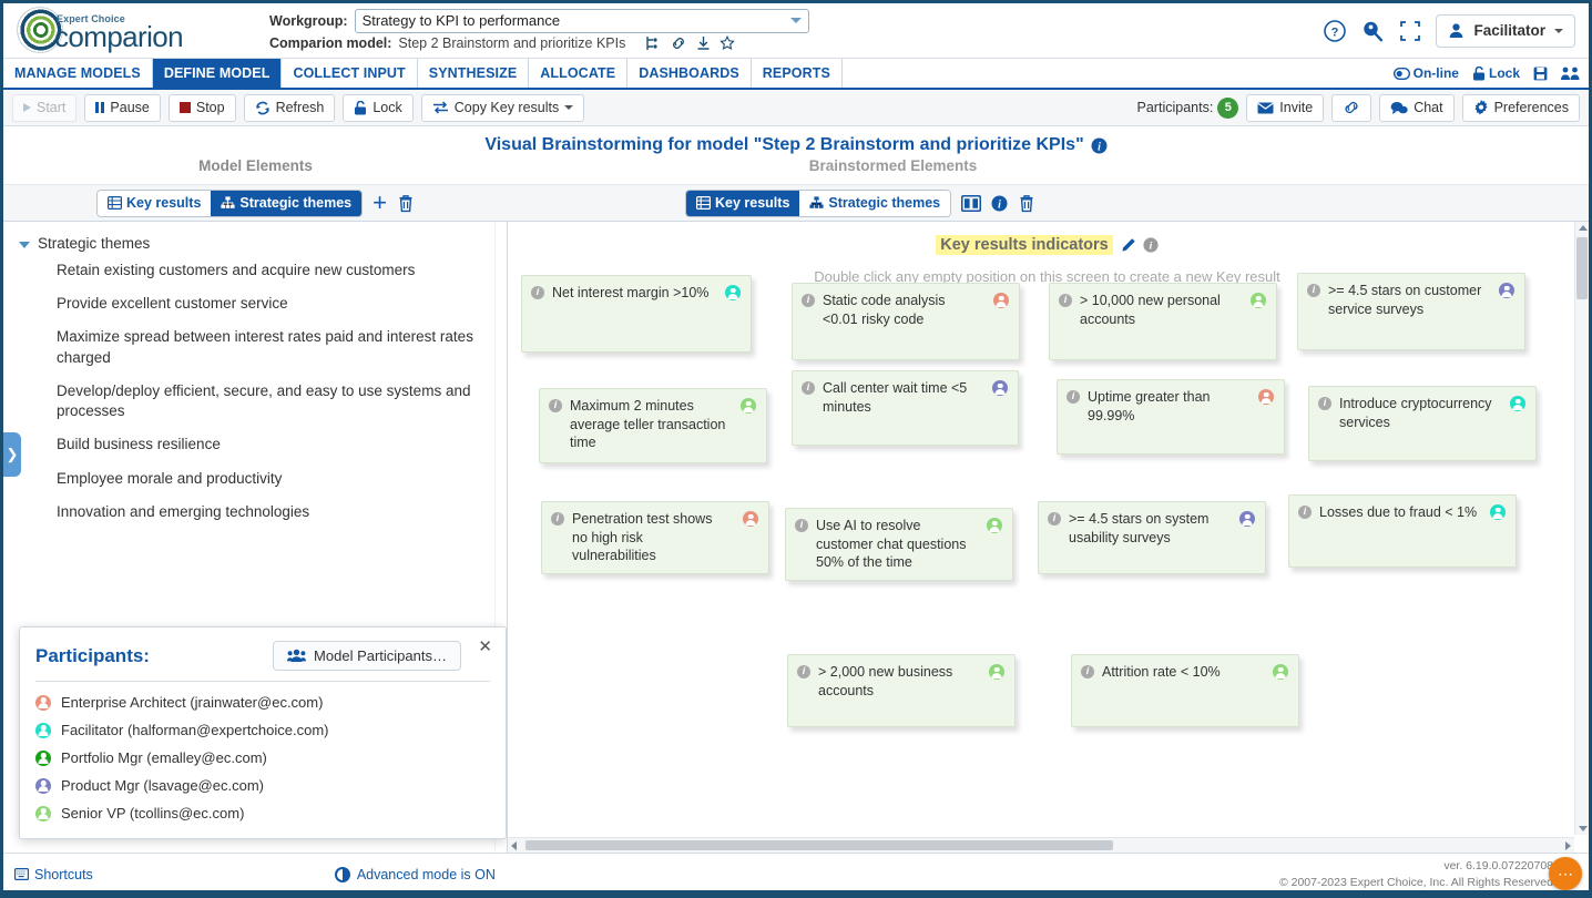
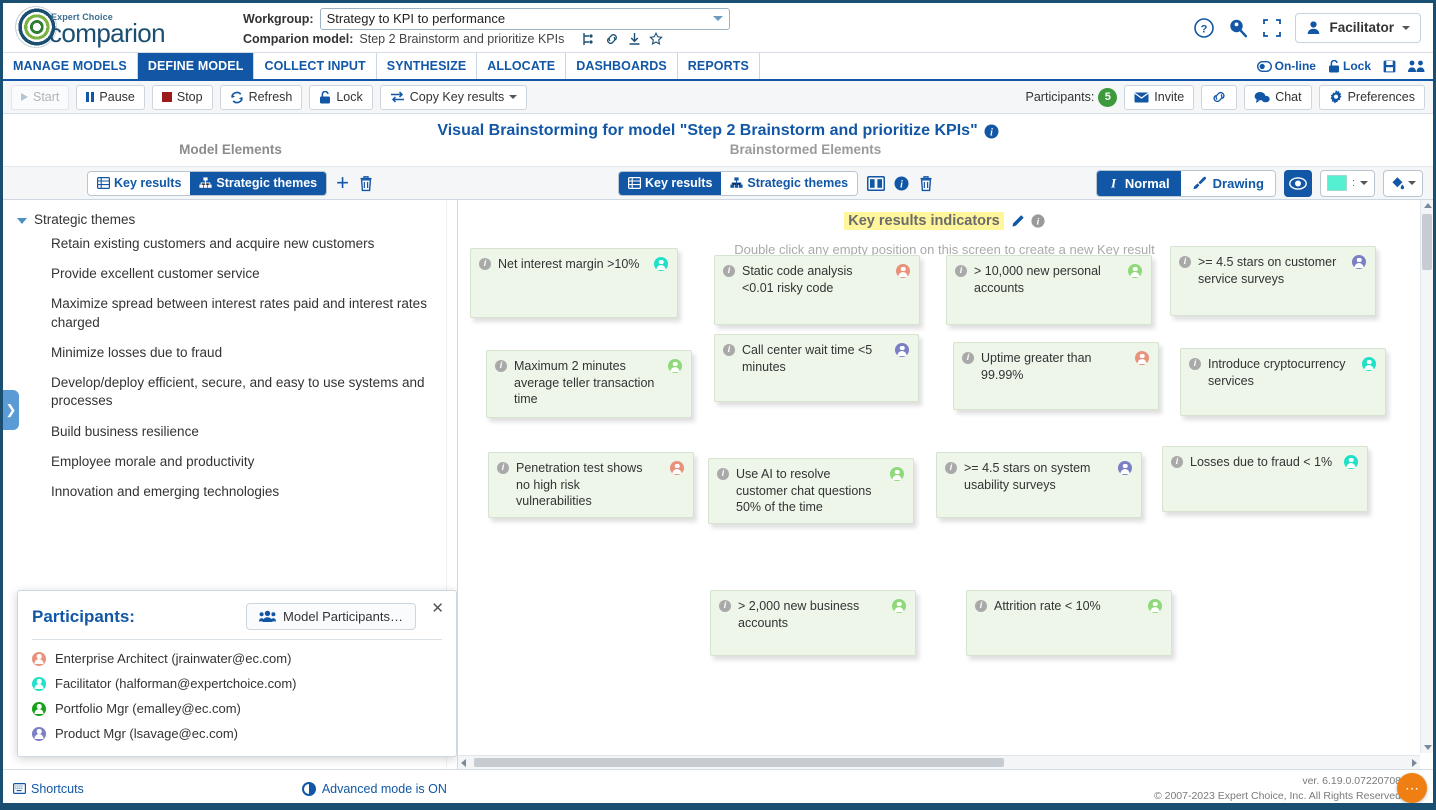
  Expert Choice
  comparion
  Workgroup:
  Strategy to KPI to performance
  Comparion model:
  Step 2 Brainstorm and prioritize KPIs
  ?
  Facilitator
  MANAGE MODELS
  DEFINE MODEL
  COLLECT INPUT
  SYNTHESIZE
  ALLOCATE
  DASHBOARDS
  REPORTS
  On-line
  Lock
  Start
  Pause
  Stop
  Refresh
  Lock
  Copy Key results
  Participants:
  5
  Invite
  Chat
  Preferences
  Visual Brainstorming for model "Step 2 Brainstorm and prioritize KPIs"
  i
  Model Elements
  Brainstormed Elements
  Key results
  Strategic themes
  +
  Key results
  Strategic themes
  i
+ I
+ Normal
+ Drawing
+ :
  Strategic themes
  Retain existing customers and acquire new customers
  Provide excellent customer service
  Maximize spread between interest rates paid and interest rates charged
+ Minimize losses due to fraud
  Develop/deploy efficient, secure, and easy to use systems and processes
  Build business resilience
  Employee morale and productivity
  Innovation and emerging technologies
  ❯
  Participants:
  Model Participants…
  ✕
  Enterprise Architect (jrainwater@ec.com)
  Facilitator (halforman@expertchoice.com)
  Portfolio Mgr (emalley@ec.com)
  Product Mgr (lsavage@ec.com)
- Senior VP (tcollins@ec.com)
  Key results indicators
  i
  Double click any empty position on this screen to create a new Key result
  i
  Net interest margin >10%
  i
  Static code analysis <0.01 risky code
  i
  > 10,000 new personal accounts
  i
  >= 4.5 stars on customer service surveys
  i
  Maximum 2 minutes average teller transaction time
  i
  Call center wait time <5 minutes
  i
  Uptime greater than 99.99%
  i
  Introduce cryptocurrency services
  i
  Penetration test shows no high risk vulnerabilities
  i
  Use AI to resolve customer chat questions 50% of the time
  i
  >= 4.5 stars on system usability surveys
  i
  Losses due to fraud < 1%
  i
  > 2,000 new business accounts
  i
  Attrition rate < 10%
  Shortcuts
  Advanced mode is ON
  ver. 6.19.0.0722070
  © 2007-2023 Expert Choice, Inc. All Rights Reserve
  ⋯
